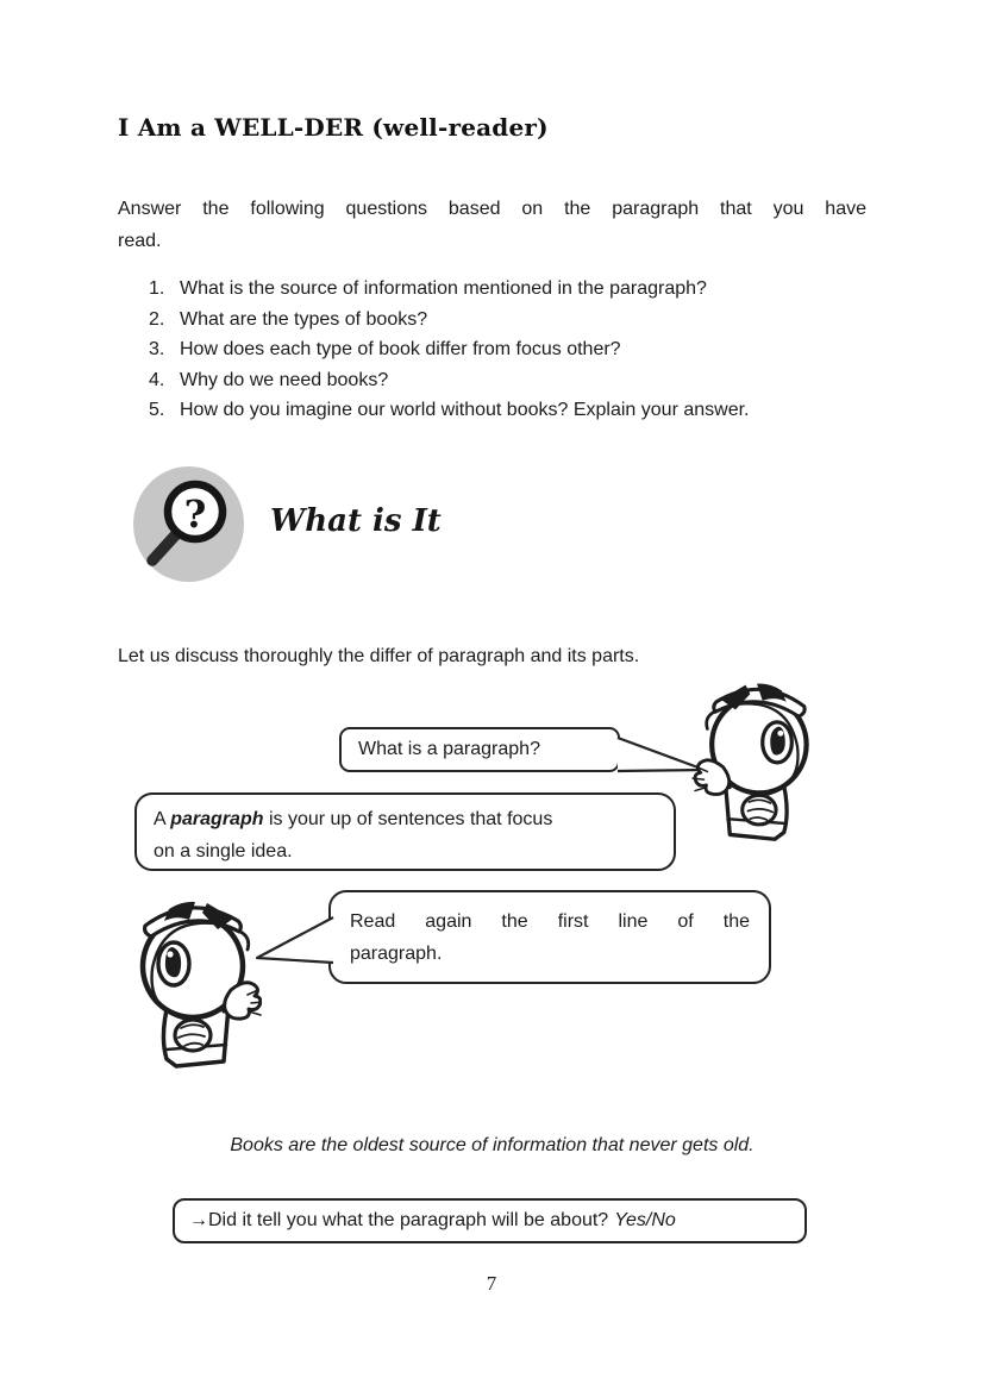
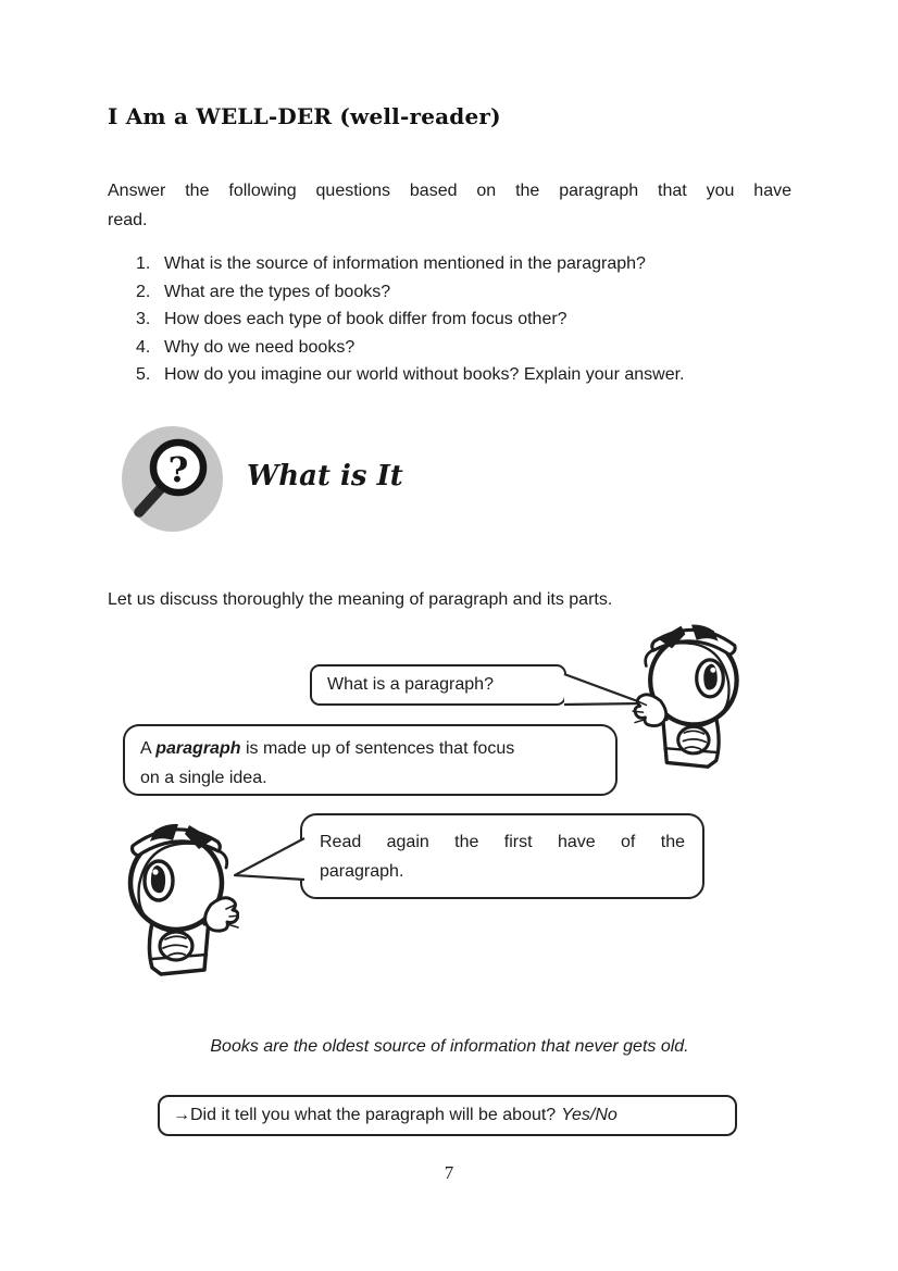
  I Am a WELL-DER (well-reader)
  Answer the following questions based on the paragraph that you have
  read.
  1.
  What is the source of information mentioned in the paragraph?
  2.
  What are the types of books?
  3.
  How does each type of book differ from focus other?
  4.
  Why do we need books?
  5.
  How do you imagine our world without books? Explain your answer.
  ?
  What is It
- Let us discuss thoroughly the differ of paragraph and its parts.
+ Let us discuss thoroughly the meaning of paragraph and its parts.
  What is a paragraph?
- A paragraph is your up of sentences that focus
+ A paragraph is made up of sentences that focus
  on a single idea.
- Read again the first line of the
+ Read again the first have of the
  paragraph.
  Books are the oldest source of information that never gets old.
  →Did it tell you what the paragraph will be about? Yes/No
  7
